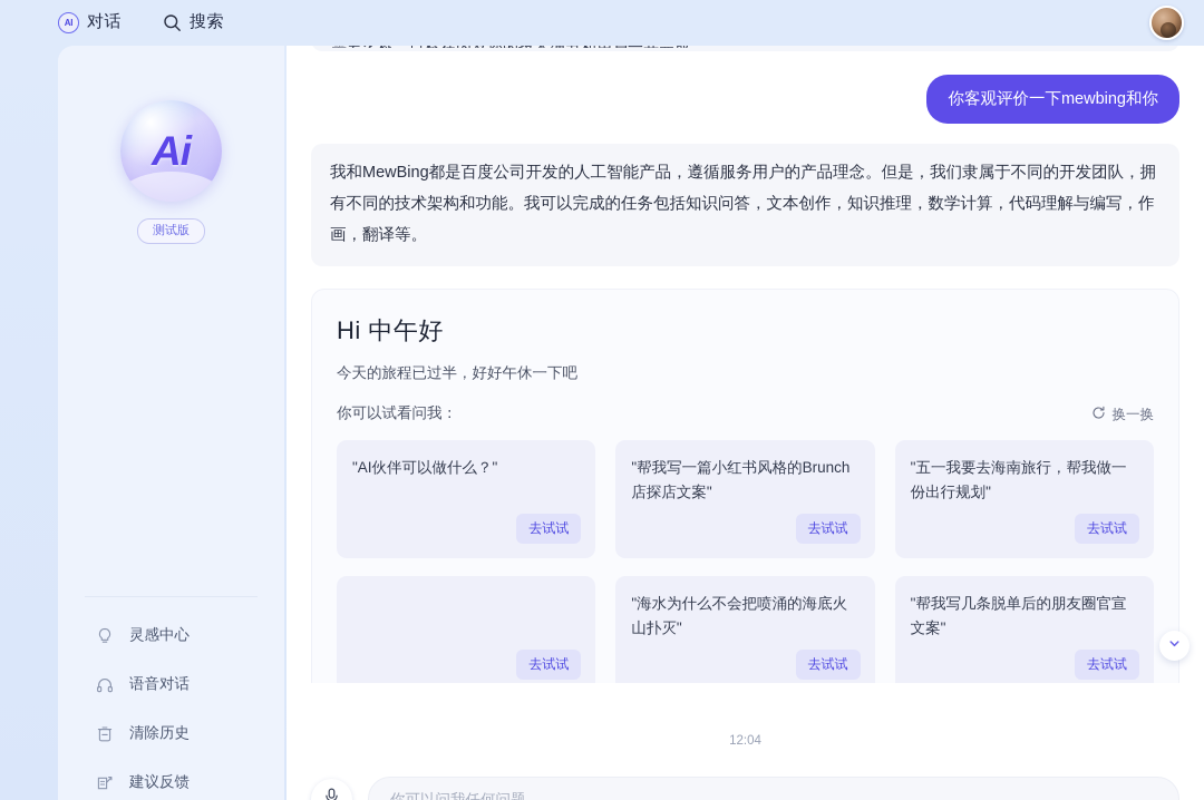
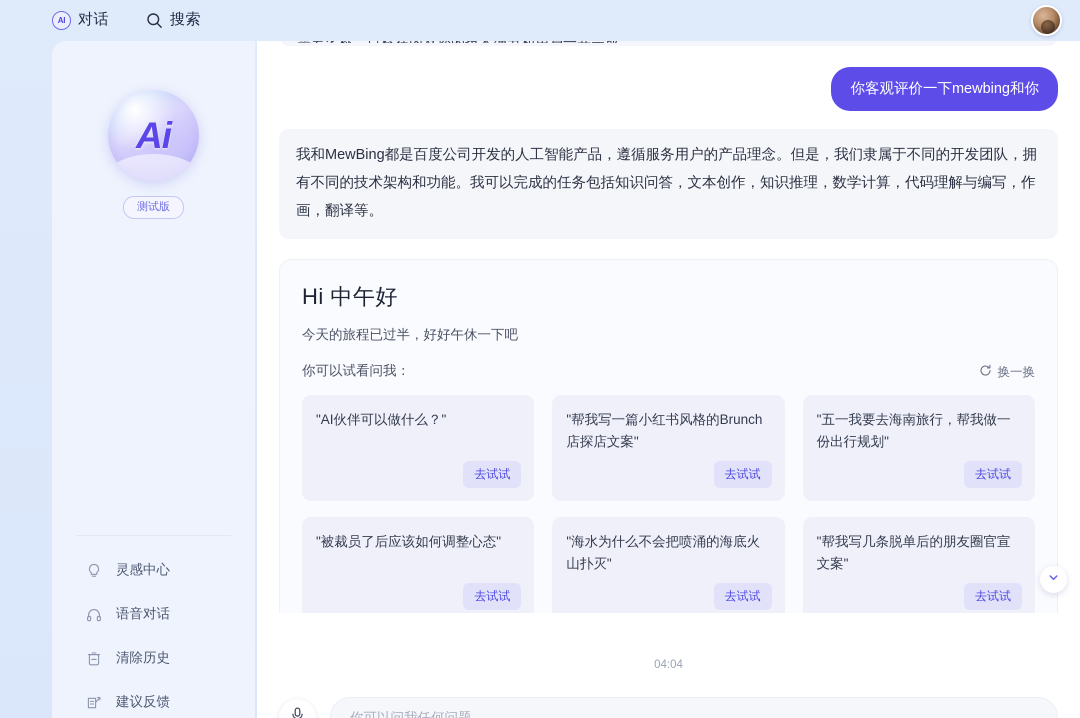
  AI
  对话
  搜索
  Ai
  测试版
  灵感中心
  语音对话
  清除历史
  建议反馈
  需要名称、目标在内及您的技术细节和用户一并完成。
  你客观评价一下mewbing和你
  我和MewBing都是百度公司开发的人工智能产品，遵循服务用户的产品理念。但是，我们隶属于不同的开发团队，拥有不同的技术架构和功能。我可以完成的任务包括知识问答，文本创作，知识推理，数学计算，代码理解与编写，作画，翻译等。
  Hi 中午好
  今天的旅程已过半，好好午休一下吧
  你可以试看问我：
  换一换
  "AI伙伴可以做什么？"
  去试试
  "帮我写一篇小红书风格的Brunch店探店文案"
  去试试
  "五一我要去海南旅行，帮我做一份出行规划"
  去试试
+ "被裁员了后应该如何调整心态"
  去试试
  "海水为什么不会把喷涌的海底火山扑灭"
  去试试
  "帮我写几条脱单后的朋友圈官宣文案"
  去试试
- 12:04
+ 04:04
  你可以问我任何问题
